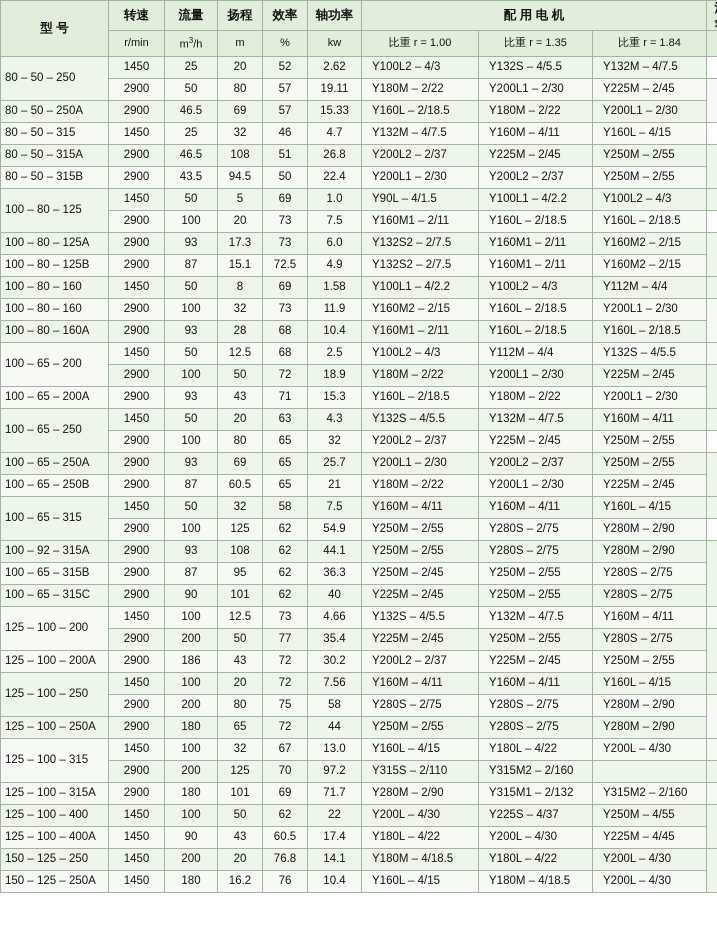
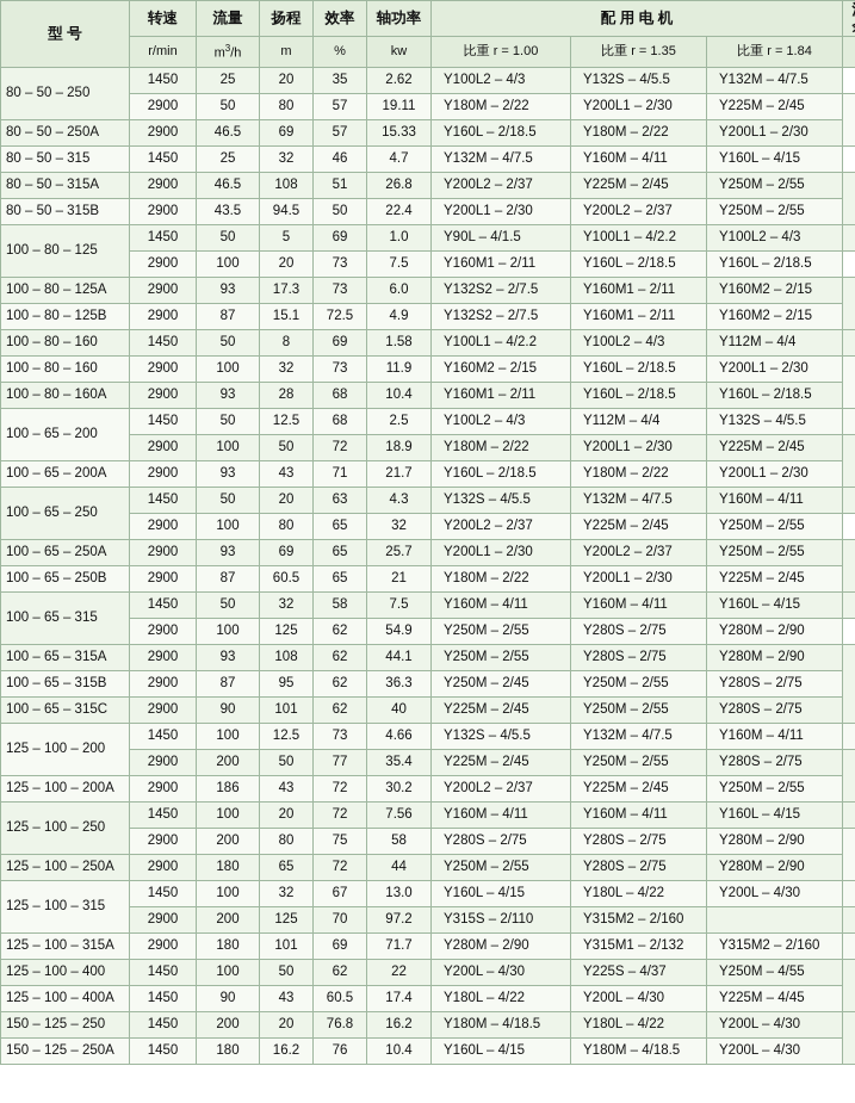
  型 号	转速	流量	扬程	效率	轴功率	配 用 电 机
  r/min	m3/h	m	%	kw	比重 r = 1.00	比重 r = 1.35	比重 r = 1.84
- 80 – 50 – 250	1450	25	20	52	2.62	Y100L2 – 4/3	Y132S – 4/5.5	Y132M – 4/7.5
+ 80 – 50 – 250	1450	25	20	35	2.62	Y100L2 – 4/3	Y132S – 4/5.5	Y132M – 4/7.5
  2900	50	80	57	19.11	Y180M – 2/22	Y200L1 – 2/30	Y225M – 2/45
  80 – 50 – 250A	2900	46.5	69	57	15.33	Y160L – 2/18.5	Y180M – 2/22	Y200L1 – 2/30
  80 – 50 – 315	1450	25	32	46	4.7	Y132M – 4/7.5	Y160M – 4/11	Y160L – 4/15
  80 – 50 – 315A	2900	46.5	108	51	26.8	Y200L2 – 2/37	Y225M – 2/45	Y250M – 2/55
  80 – 50 – 315B	2900	43.5	94.5	50	22.4	Y200L1 – 2/30	Y200L2 – 2/37	Y250M – 2/55
  100 – 80 – 125	1450	50	5	69	1.0	Y90L – 4/1.5	Y100L1 – 4/2.2	Y100L2 – 4/3
  2900	100	20	73	7.5	Y160M1 – 2/11	Y160L – 2/18.5	Y160L – 2/18.5
  100 – 80 – 125A	2900	93	17.3	73	6.0	Y132S2 – 2/7.5	Y160M1 – 2/11	Y160M2 – 2/15
  100 – 80 – 125B	2900	87	15.1	72.5	4.9	Y132S2 – 2/7.5	Y160M1 – 2/11	Y160M2 – 2/15
  100 – 80 – 160	1450	50	8	69	1.58	Y100L1 – 4/2.2	Y100L2 – 4/3	Y112M – 4/4
  100 – 80 – 160	2900	100	32	73	11.9	Y160M2 – 2/15	Y160L – 2/18.5	Y200L1 – 2/30
  100 – 80 – 160A	2900	93	28	68	10.4	Y160M1 – 2/11	Y160L – 2/18.5	Y160L – 2/18.5
  100 – 65 – 200	1450	50	12.5	68	2.5	Y100L2 – 4/3	Y112M – 4/4	Y132S – 4/5.5
  2900	100	50	72	18.9	Y180M – 2/22	Y200L1 – 2/30	Y225M – 2/45
- 100 – 65 – 200A	2900	93	43	71	15.3	Y160L – 2/18.5	Y180M – 2/22	Y200L1 – 2/30
+ 100 – 65 – 200A	2900	93	43	71	21.7	Y160L – 2/18.5	Y180M – 2/22	Y200L1 – 2/30
  100 – 65 – 250	1450	50	20	63	4.3	Y132S – 4/5.5	Y132M – 4/7.5	Y160M – 4/11
  2900	100	80	65	32	Y200L2 – 2/37	Y225M – 2/45	Y250M – 2/55
  100 – 65 – 250A	2900	93	69	65	25.7	Y200L1 – 2/30	Y200L2 – 2/37	Y250M – 2/55
  100 – 65 – 250B	2900	87	60.5	65	21	Y180M – 2/22	Y200L1 – 2/30	Y225M – 2/45
  100 – 65 – 315	1450	50	32	58	7.5	Y160M – 4/11	Y160M – 4/11	Y160L – 4/15
  2900	100	125	62	54.9	Y250M – 2/55	Y280S – 2/75	Y280M – 2/90
- 100 – 92 – 315A	2900	93	108	62	44.1	Y250M – 2/55	Y280S – 2/75	Y280M – 2/90
+ 100 – 65 – 315A	2900	93	108	62	44.1	Y250M – 2/55	Y280S – 2/75	Y280M – 2/90
  100 – 65 – 315B	2900	87	95	62	36.3	Y250M – 2/45	Y250M – 2/55	Y280S – 2/75
  100 – 65 – 315C	2900	90	101	62	40	Y225M – 2/45	Y250M – 2/55	Y280S – 2/75
  125 – 100 – 200	1450	100	12.5	73	4.66	Y132S – 4/5.5	Y132M – 4/7.5	Y160M – 4/11
  2900	200	50	77	35.4	Y225M – 2/45	Y250M – 2/55	Y280S – 2/75
  125 – 100 – 200A	2900	186	43	72	30.2	Y200L2 – 2/37	Y225M – 2/45	Y250M – 2/55
  125 – 100 – 250	1450	100	20	72	7.56	Y160M – 4/11	Y160M – 4/11	Y160L – 4/15
  2900	200	80	75	58	Y280S – 2/75	Y280S – 2/75	Y280M – 2/90
  125 – 100 – 250A	2900	180	65	72	44	Y250M – 2/55	Y280S – 2/75	Y280M – 2/90
  125 – 100 – 315	1450	100	32	67	13.0	Y160L – 4/15	Y180L – 4/22	Y200L – 4/30
  2900	200	125	70	97.2	Y315S – 2/110	Y315M2 – 2/160
  125 – 100 – 315A	2900	180	101	69	71.7	Y280M – 2/90	Y315M1 – 2/132	Y315M2 – 2/160
  125 – 100 – 400	1450	100	50	62	22	Y200L – 4/30	Y225S – 4/37	Y250M – 4/55
  125 – 100 – 400A	1450	90	43	60.5	17.4	Y180L – 4/22	Y200L – 4/30	Y225M – 4/45
- 150 – 125 – 250	1450	200	20	76.8	14.1	Y180M – 4/18.5	Y180L – 4/22	Y200L – 4/30
+ 150 – 125 – 250	1450	200	20	76.8	16.2	Y180M – 4/18.5	Y180L – 4/22	Y200L – 4/30
  150 – 125 – 250A	1450	180	16.2	76	10.4	Y160L – 4/15	Y180M – 4/18.5	Y200L – 4/30
